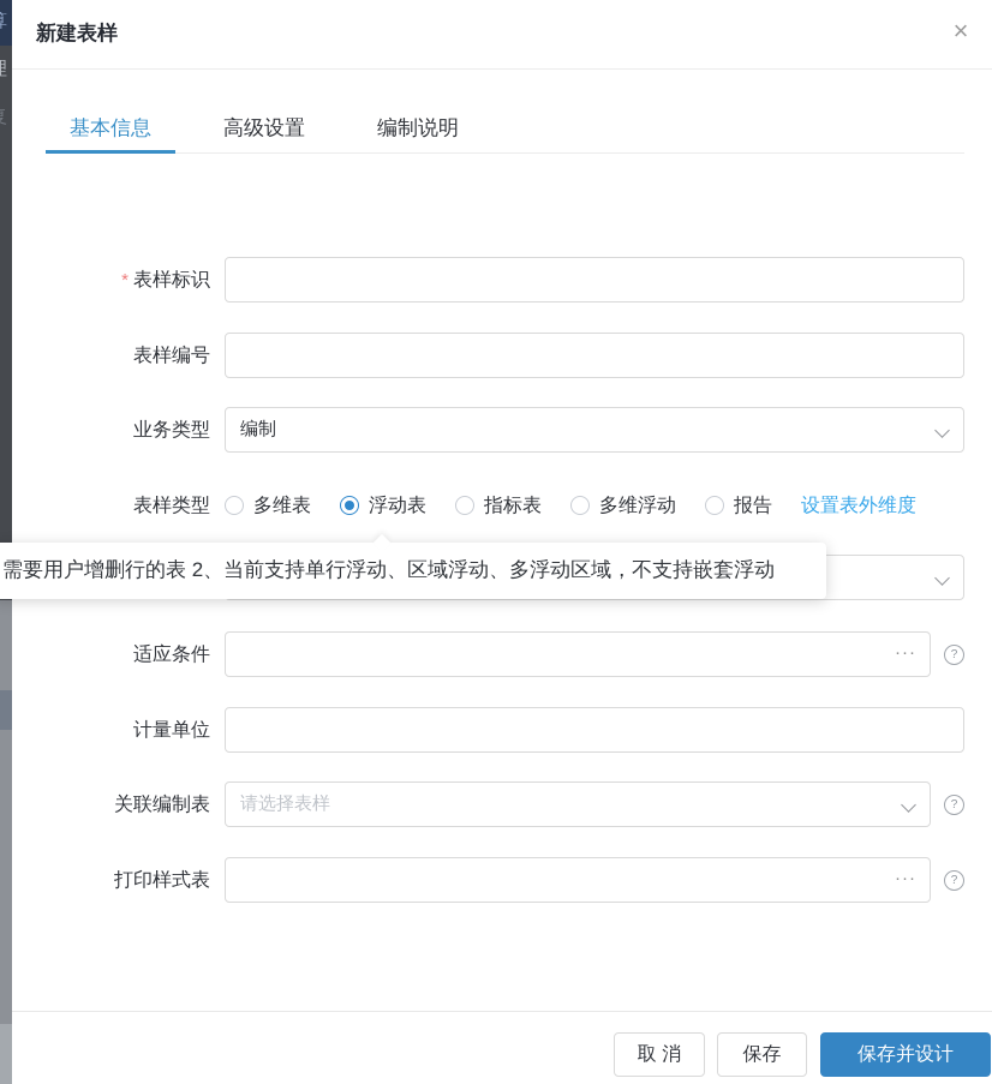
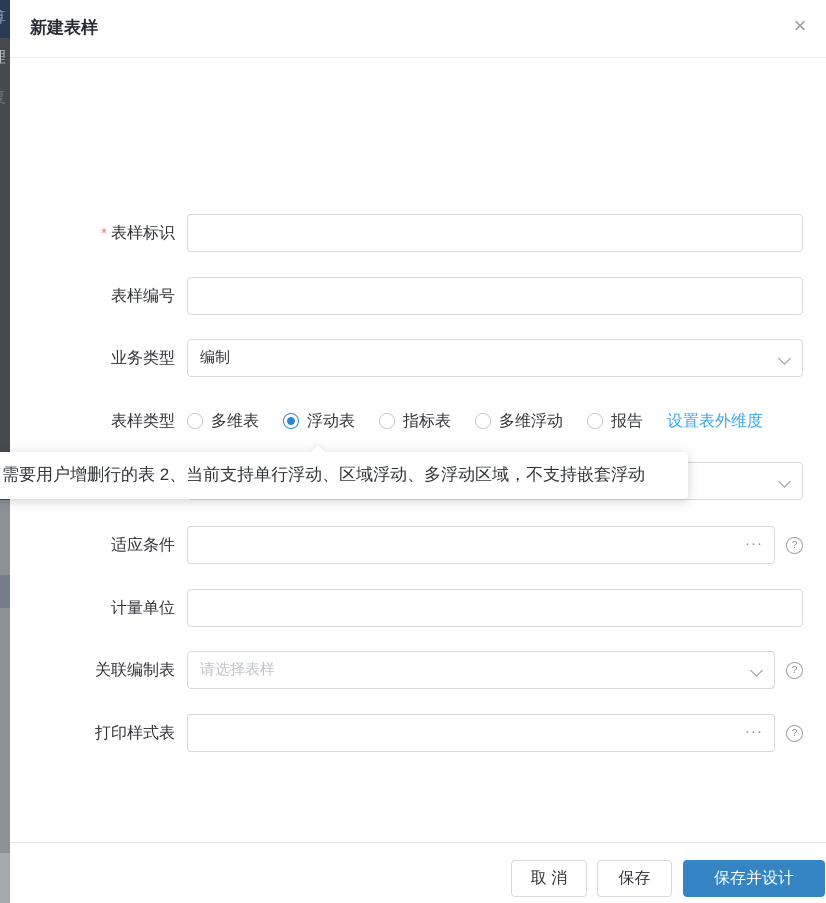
  新建表样
  ×
- 基本信息
- 高级设置
- 编制说明
  * 表样标识
  表样编号
  业务类型
  编制
  表样类型
  多维表
  浮动表
  指标表
  多维浮动
  报告
  设置表外维度
  适应条件
  ···
  ?
  计量单位
  关联编制表
  请选择表样
  ?
  打印样式表
  ···
  ?
  取 消
  保存
  保存并设计
  需要用户增删行的表 2、当前支持单行浮动、区域浮动、多浮动区域，不支持嵌套浮动
